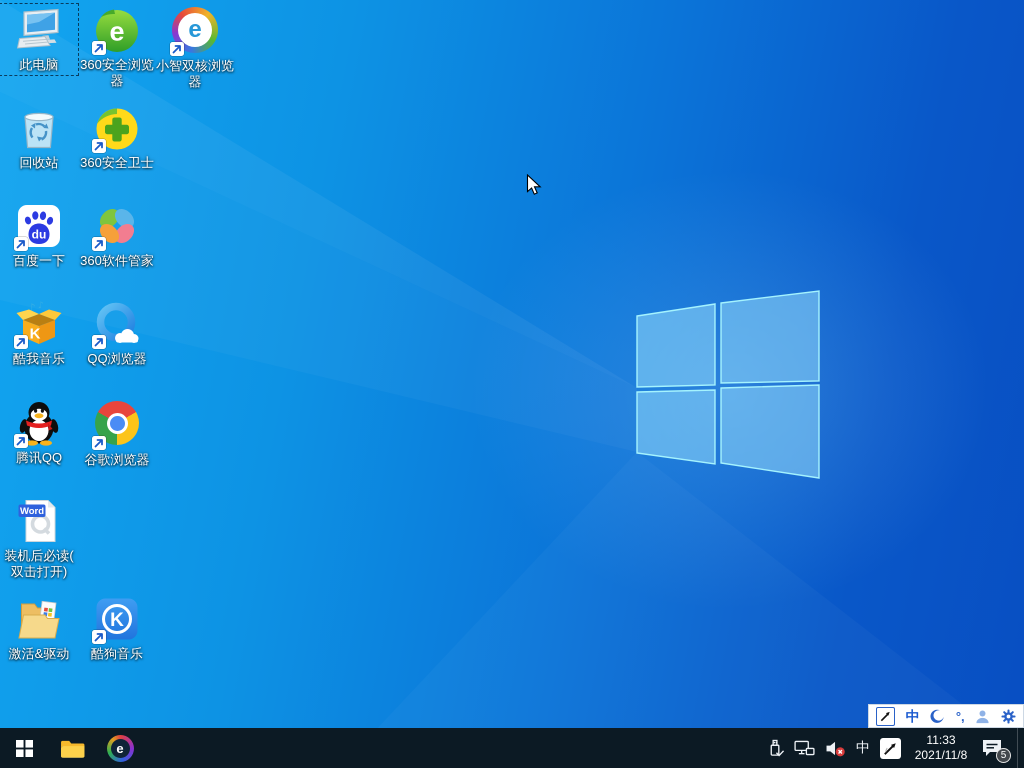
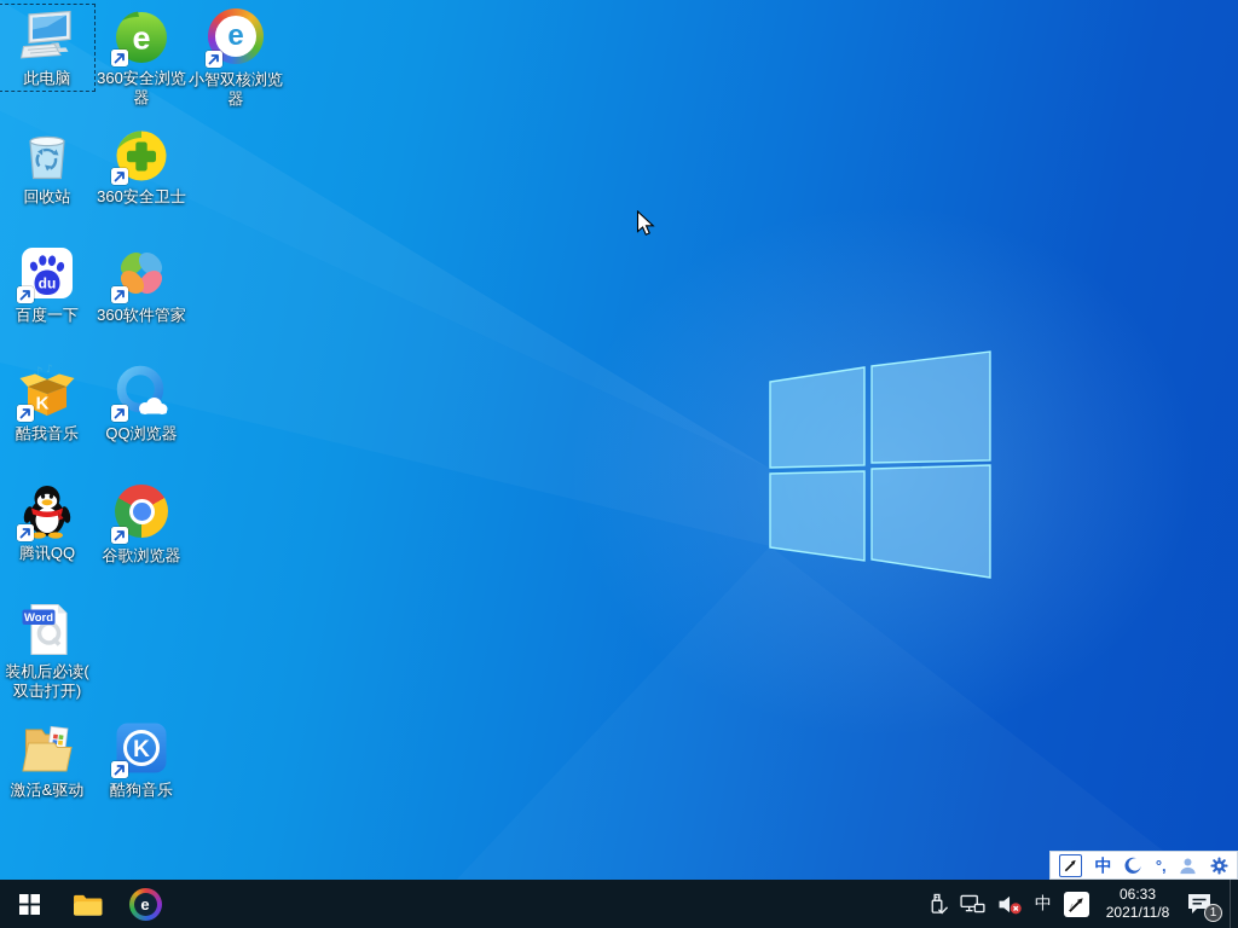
  此电脑
  e
  360安全浏览
  器
  e
  小智双核浏览
  器
  回收站
  360安全卫士
  du
  百度一下
  360软件管家
  ♪
  ♪
  K
  酷我音乐
  QQ浏览器
  腾讯QQ
  谷歌浏览器
  Word
  装机后必读(
  双击打开)
  激活&驱动
  K
  酷狗音乐
  中
  °,
  e
  中
- 11:33
+ 06:33
  2021/11/8
- 5
+ 1
